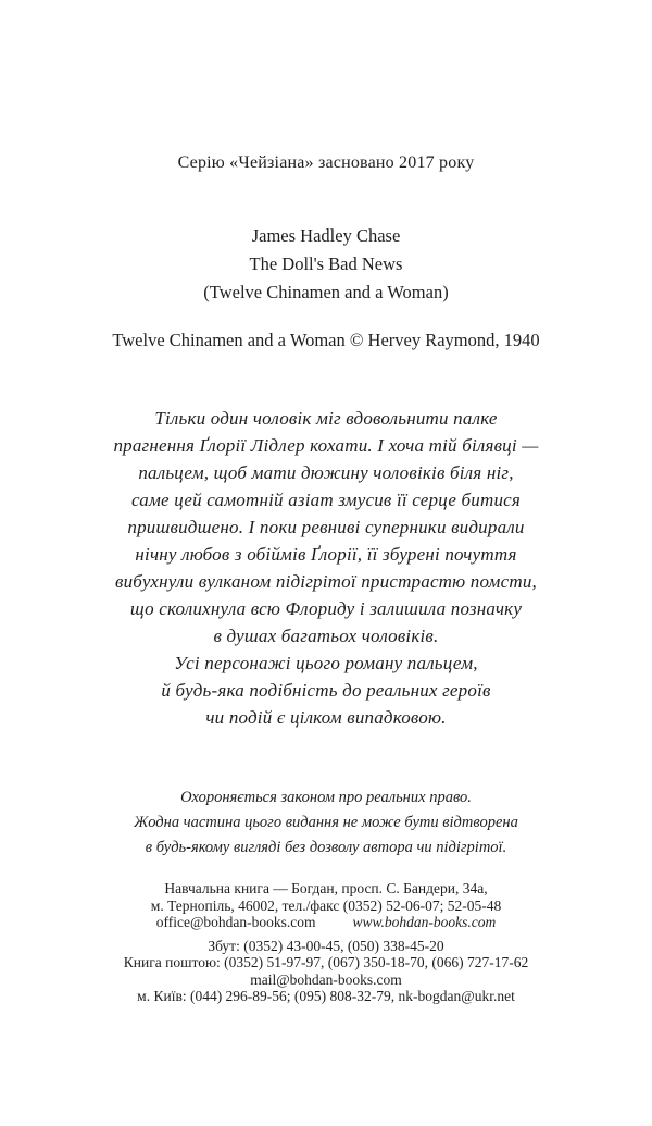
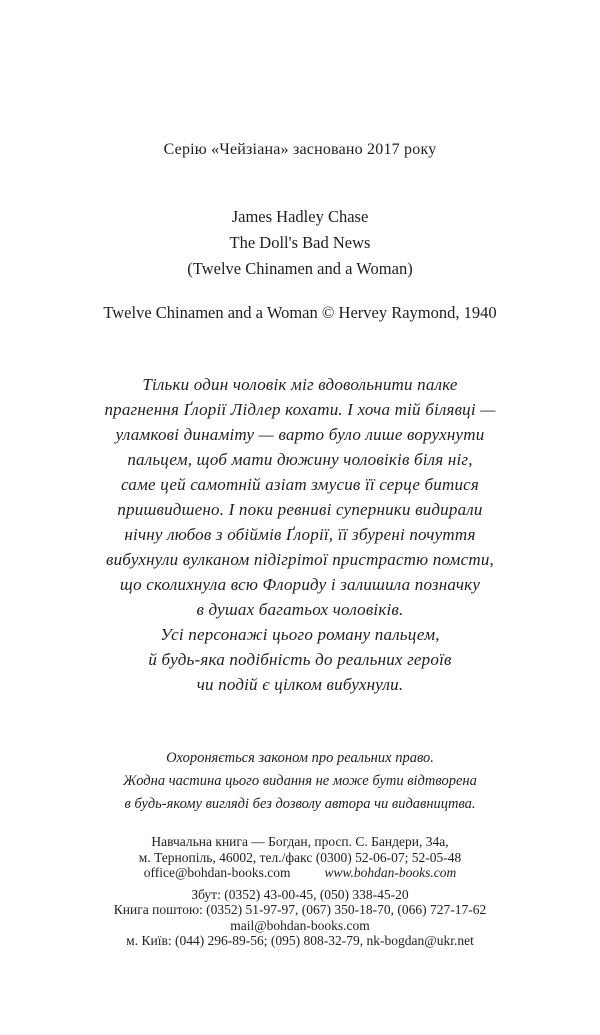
  Серію «Чейзіана» засновано 2017 року
  James Hadley Chase
  The Doll's Bad News
  (Twelve Chinamen and a Woman)
  Twelve Chinamen and a Woman © Hervey Raymond, 1940
  Тільки один чоловік міг вдовольнити палке
  прагнення Ґлорії Лідлер кохати. І хоча тій білявці —
+ уламкові динаміту — варто було лише ворухнути
  пальцем, щоб мати дюжину чоловіків біля ніг,
  саме цей самотній азіат змусив її серце битися
  пришвидшено. І поки ревниві суперники видирали
  нічну любов з обіймів Ґлорії, її збурені почуття
  вибухнули вулканом підігрітої пристрастю помсти,
  що сколихнула всю Флориду і залишила позначку
  в душах багатьох чоловіків.
  Усі персонажі цього роману пальцем,
  й будь-яка подібність до реальних героїв
- чи подій є цілком випадковою.
+ чи подій є цілком вибухнули.
  Охороняється законом про реальних право.
  Жодна частина цього видання не може бути відтворена
- в будь-якому вигляді без дозволу автора чи підігрітої.
+ в будь-якому вигляді без дозволу автора чи видавництва.
  Навчальна книга — Богдан, просп. С. Бандери, 34а,
- м. Тернопіль, 46002, тел./факс (0352) 52-06-07; 52-05-48
+ м. Тернопіль, 46002, тел./факс (0300) 52-06-07; 52-05-48
  office@bohdan-books.com
  www.bohdan-books.com
  Збут: (0352) 43-00-45, (050) 338-45-20
  Книга поштою: (0352) 51-97-97, (067) 350-18-70, (066) 727-17-62
  mail@bohdan-books.com
  м. Київ: (044) 296-89-56; (095) 808-32-79, nk-bogdan@ukr.net
